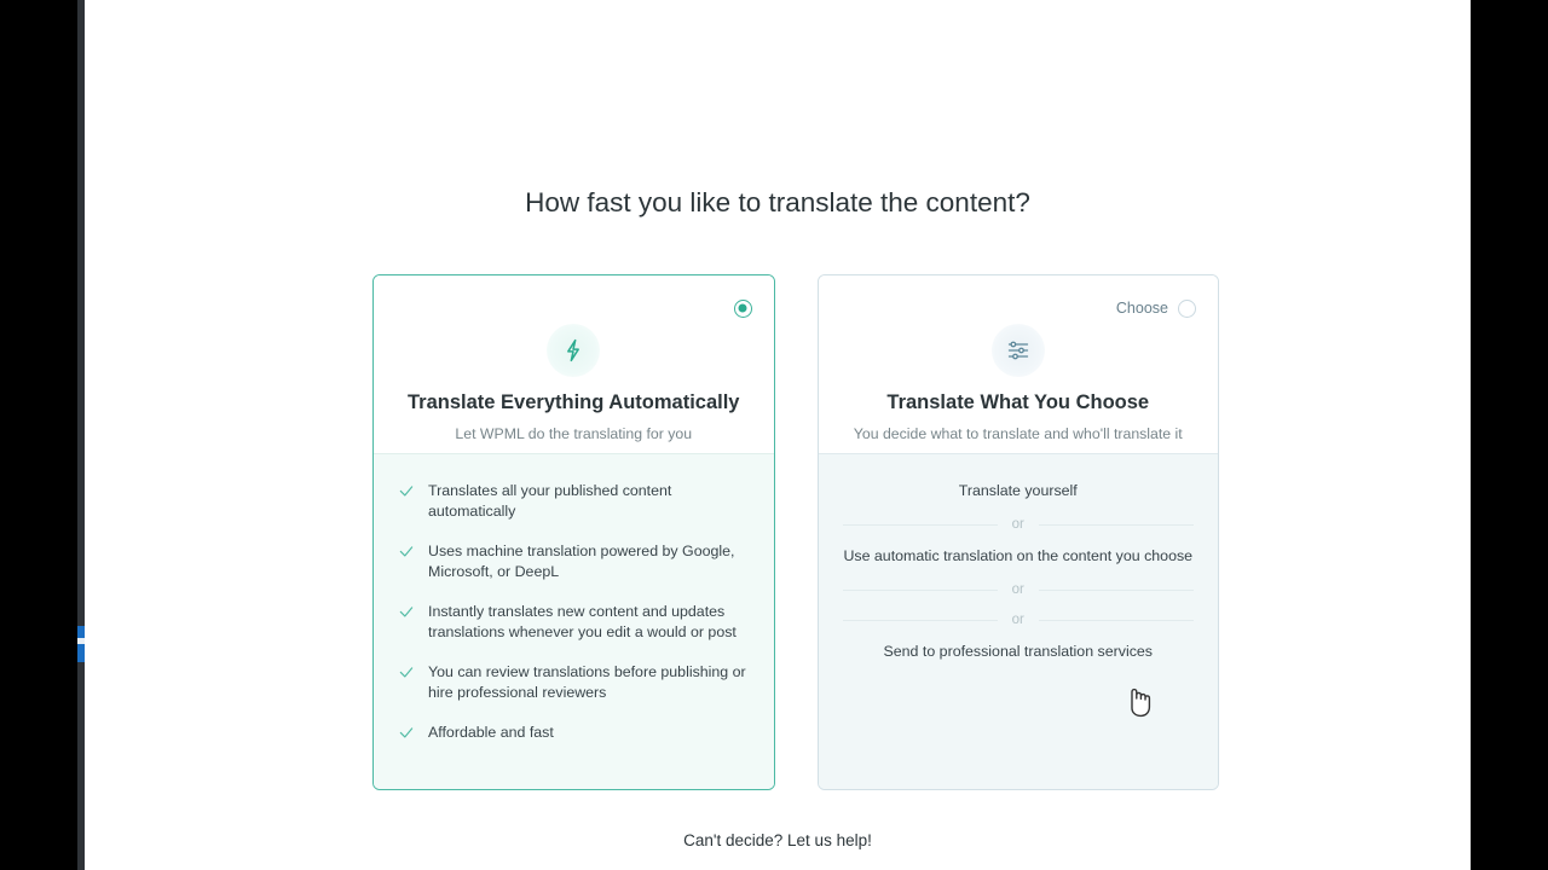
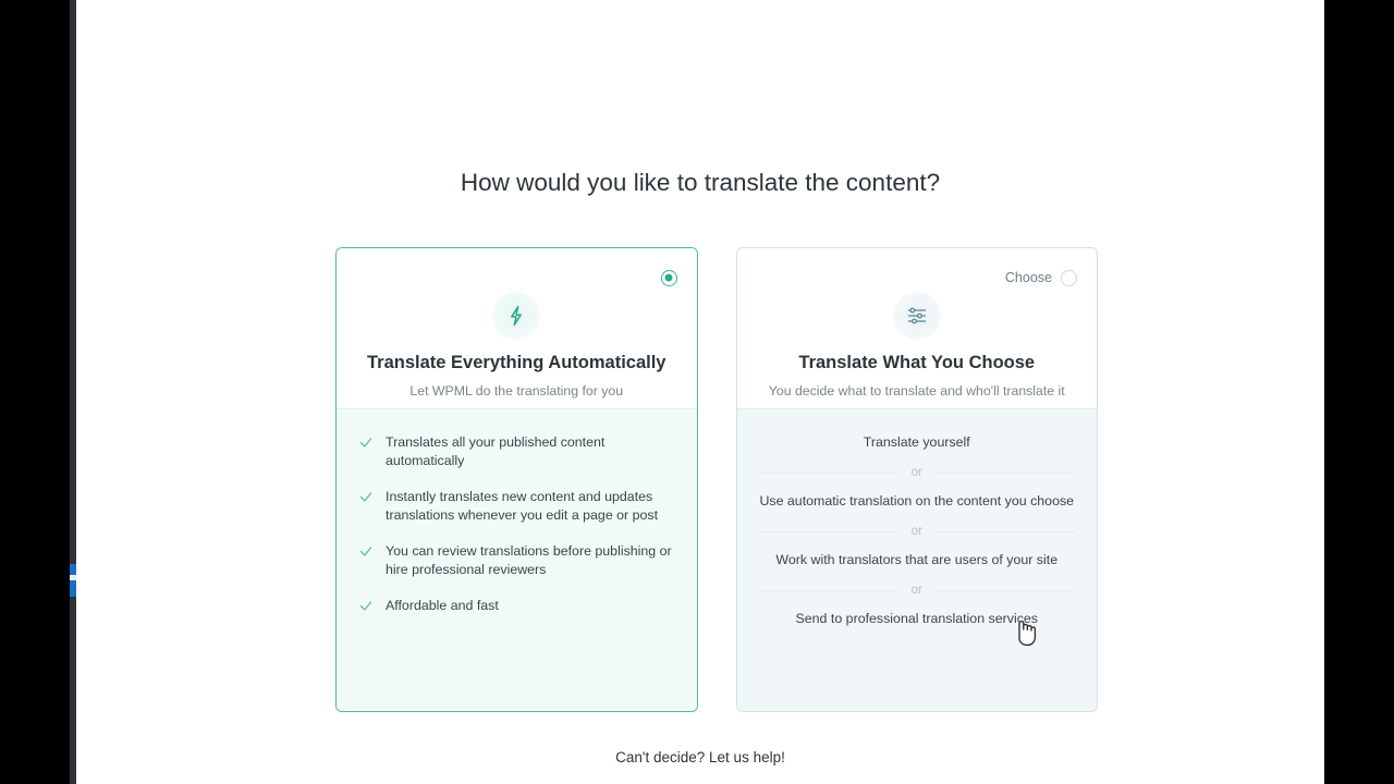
- How fast you like to translate the content?
+ How would you like to translate the content?
  Translate Everything Automatically
  Let WPML do the translating for you
  Translates all your published content automatically
- Uses machine translation powered by Google, Microsoft, or DeepL
- Instantly translates new content and updates translations whenever you edit a would or post
+ Instantly translates new content and updates translations whenever you edit a page or post
  You can review translations before publishing or hire professional reviewers
  Affordable and fast
  Choose
  Translate What You Choose
  You decide what to translate and who'll translate it
  Translate yourself
  or
  Use automatic translation on the content you choose
  or
+ Work with translators that are users of your site
  or
  Send to professional translation services
  Can't decide? Let us help!
